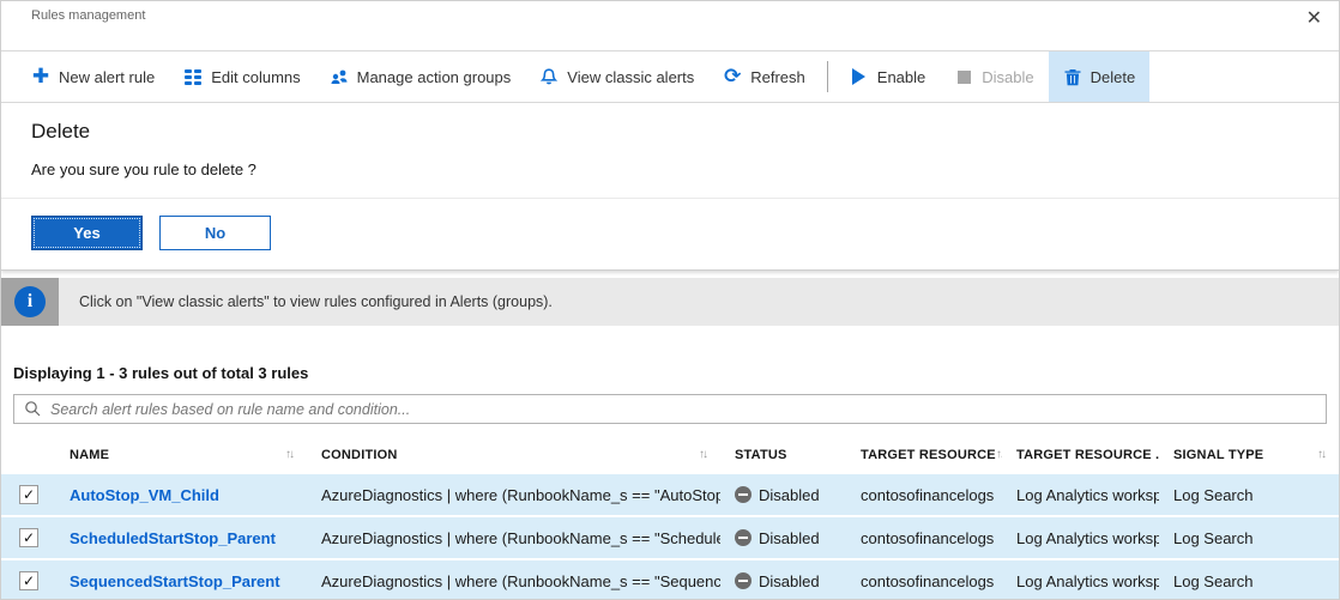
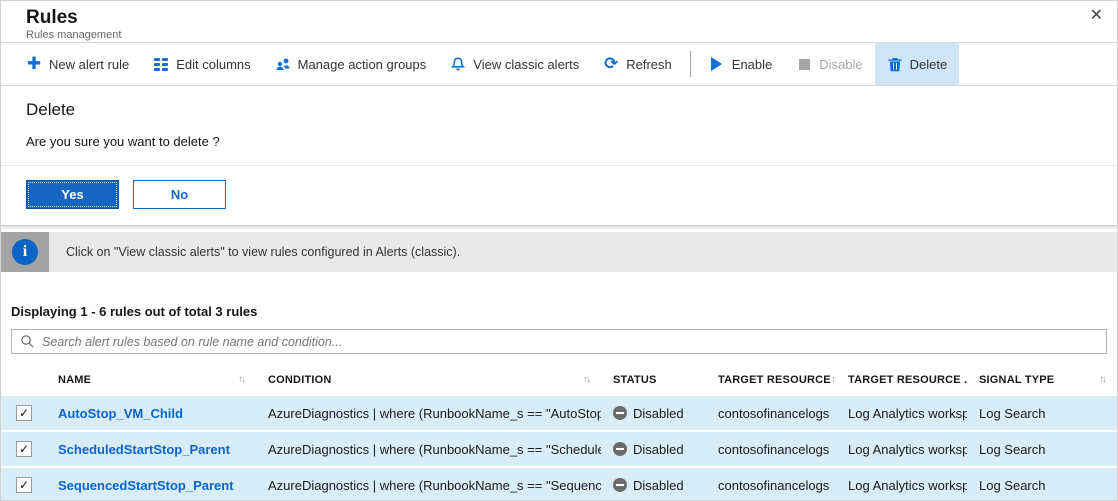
+ Rules
  Rules management
  ✕
  ✚
  New alert rule
  Edit columns
  Manage action groups
  View classic alerts
  ⟳
  Refresh
  Enable
  Disable
  Delete
  Delete
- Are you sure you rule to delete ?
+ Are you sure you want to delete ?
  Yes
  No
  i
- Click on "View classic alerts" to view rules configured in Alerts (groups).
+ Click on "View classic alerts" to view rules configured in Alerts (classic).
- Displaying 1 - 3 rules out of total 3 rules
+ Displaying 1 - 6 rules out of total 3 rules
  Search alert rules based on rule name and condition...
  NAME
  ↑↓
  CONDITION
  ↑↓
  STATUS
  TARGET RESOURCE
  ↑↓
  TARGET RESOURCE .
  SIGNAL TYPE
  ↑↓
  ✓
  AutoStop_VM_Child
  AzureDiagnostics | where (RunbookName_s == "AutoStop
  Disabled
  contosofinancelogs
  Log Analytics worksp
  Log Search
  ✓
  ScheduledStartStop_Parent
  AzureDiagnostics | where (RunbookName_s == "Schedul
  Disabled
  contosofinancelogs
  Log Analytics worksp
  Log Search
  ✓
  SequencedStartStop_Parent
  AzureDiagnostics | where (RunbookName_s == "Sequenc
  Disabled
  contosofinancelogs
  Log Analytics worksp
  Log Search
